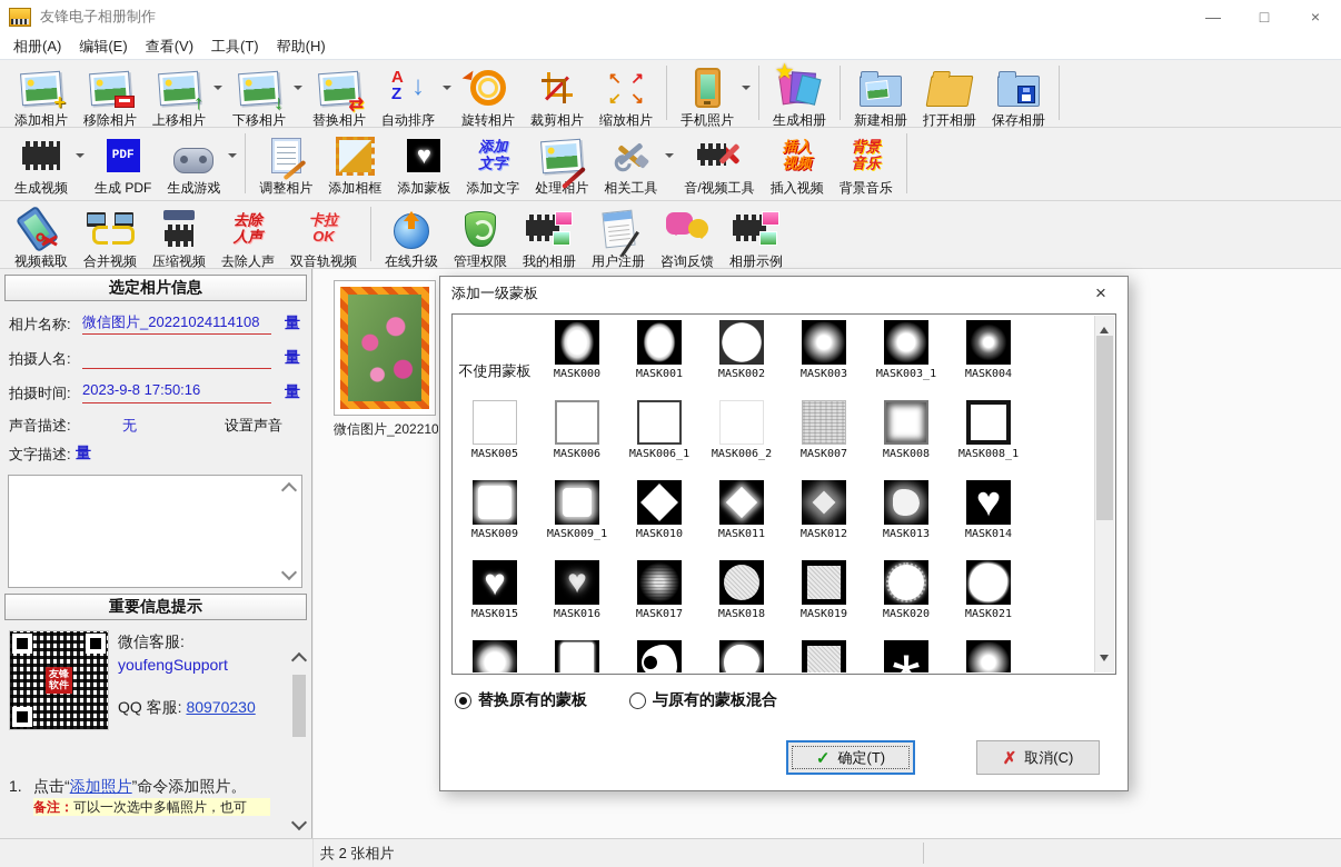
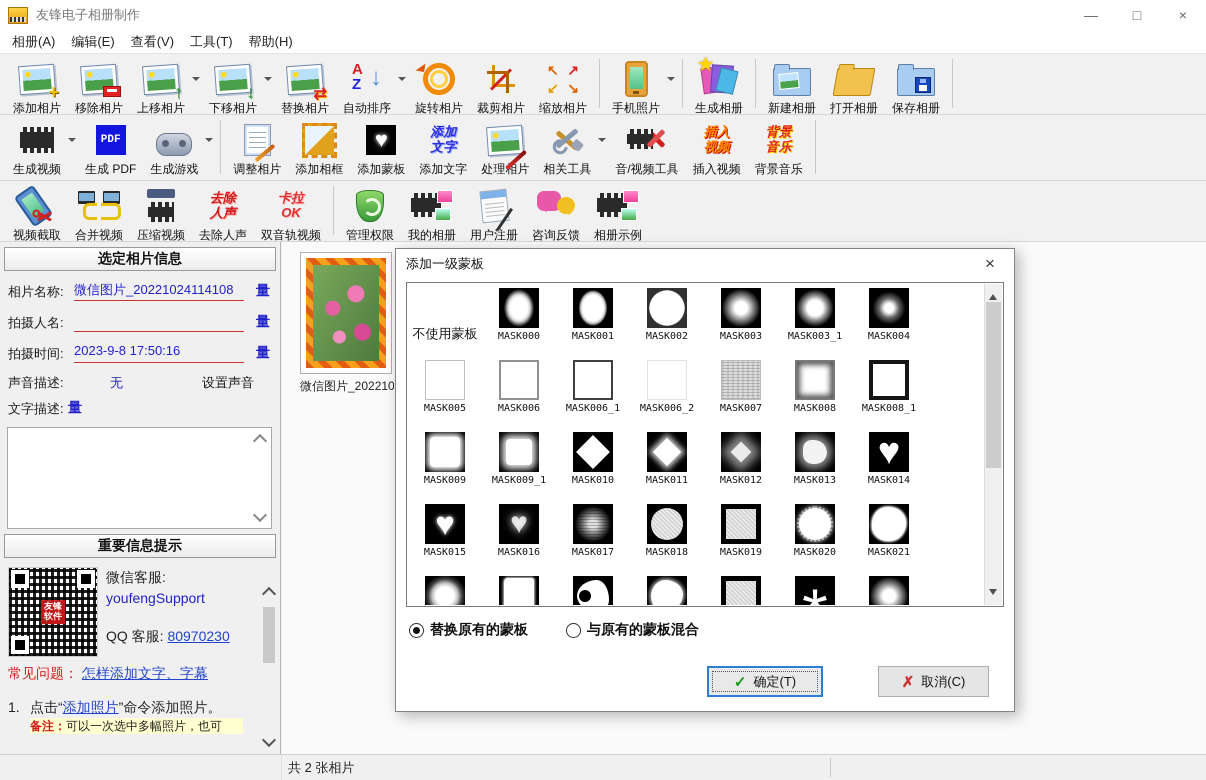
  友锋电子相册制作
  —
  □
  ×
  相册(A)
  编辑(E)
  查看(V)
  工具(T)
  帮助(H)
  +
  添加相片
  移除相片
  ↑
  上移相片
  ↓
  下移相片
  ⇄
  替换相片
  A
  Z
  ↓
  自动排序
  旋转相片
  裁剪相片
  ↖
  ↗
  ↙
  ↘
  缩放相片
  手机照片
  ★
  生成相册
  新建相册
  打开相册
  保存相册
  生成视频
  PDF
  生成 PDF
  生成游戏
  调整相片
  添加相框
  ♥
  添加蒙板
  添加
  文字
  添加文字
  处理相片
  相关工具
  音/视频工具
  插入
  视频
  插入视频
  背景
  音乐
  背景音乐
  视频截取
  合并视频
  压缩视频
  去除
  人声
  去除人声
  卡拉
  OK
  双音轨视频
- 在线升级
  管理权限
  我的相册
  用户注册
  咨询反馈
  相册示例
  选定相片信息
  相片名称:
  微信图片_20221024114108
  量
  拍摄人名:
  量
  拍摄时间:
  2023-9-8 17:50:16
  量
  声音描述:
  无
  设置声音
  文字描述:
  量
  重要信息提示
  友锋
  软件
  微信客服:
  youfengSupport
  QQ 客服: 80970230
+ 常见问题： 怎样添加文字、字幕
  1.
  点击“添加照片”命令添加照片。
  备注：可以一次选中多幅照片，也可
  微信图片_202210
  共 2 张相片
  添加一级蒙板
  ×
  不使用蒙板
  MASK000
  MASK001
  MASK002
  MASK003
  MASK003_1
  MASK004
  MASK005
  MASK006
  MASK006_1
  MASK006_2
  MASK007
  MASK008
  MASK008_1
  MASK009
  MASK009_1
  MASK010
  MASK011
  MASK012
  MASK013
  MASK014
  MASK015
  MASK016
  MASK017
  MASK018
  MASK019
  MASK020
  MASK021
  替换原有的蒙板
  与原有的蒙板混合
  ✓
  确定(T)
  ✗
  取消(C)
